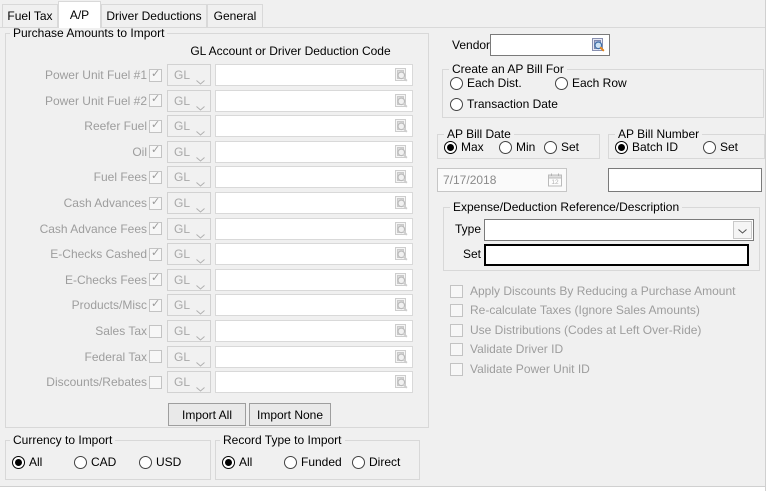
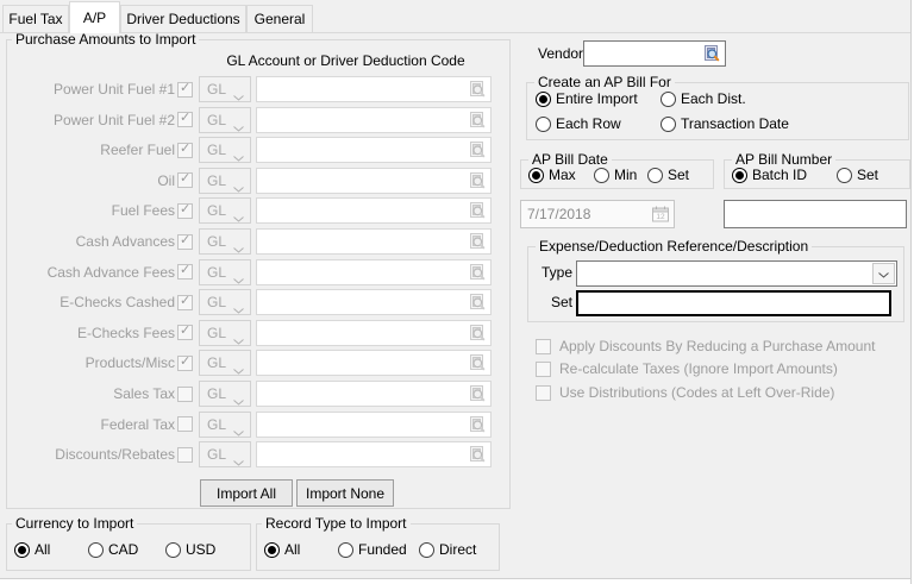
  Fuel Tax
  A/P
  Driver Deductions
  General
  Purchase Amounts to Import
  GL Account or Driver Deduction Code
  Power Unit Fuel #1
  GL
  Power Unit Fuel #2
  GL
  Reefer Fuel
  GL
  Oil
  GL
  Fuel Fees
  GL
  Cash Advances
  GL
  Cash Advance Fees
  GL
  E-Checks Cashed
  GL
  E-Checks Fees
  GL
  Products/Misc
  GL
  Sales Tax
  GL
  Federal Tax
  GL
  Discounts/Rebates
  GL
  Import All
  Import None
  Vendor
  Create an AP Bill For
+ Entire Import
  Each Dist.
  Each Row
  Transaction Date
  AP Bill Date
  Max
  Min
  Set
  AP Bill Number
  Batch ID
  Set
  7/17/2018
  Expense/Deduction Reference/Description
  Type
  Set
  Apply Discounts By Reducing a Purchase Amount
- Re-calculate Taxes (Ignore Sales Amounts)
+ Re-calculate Taxes (Ignore Import Amounts)
  Use Distributions (Codes at Left Over-Ride)
- Validate Driver ID
- Validate Power Unit ID
  Currency to Import
  All
  CAD
  USD
  Record Type to Import
  All
  Funded
  Direct
